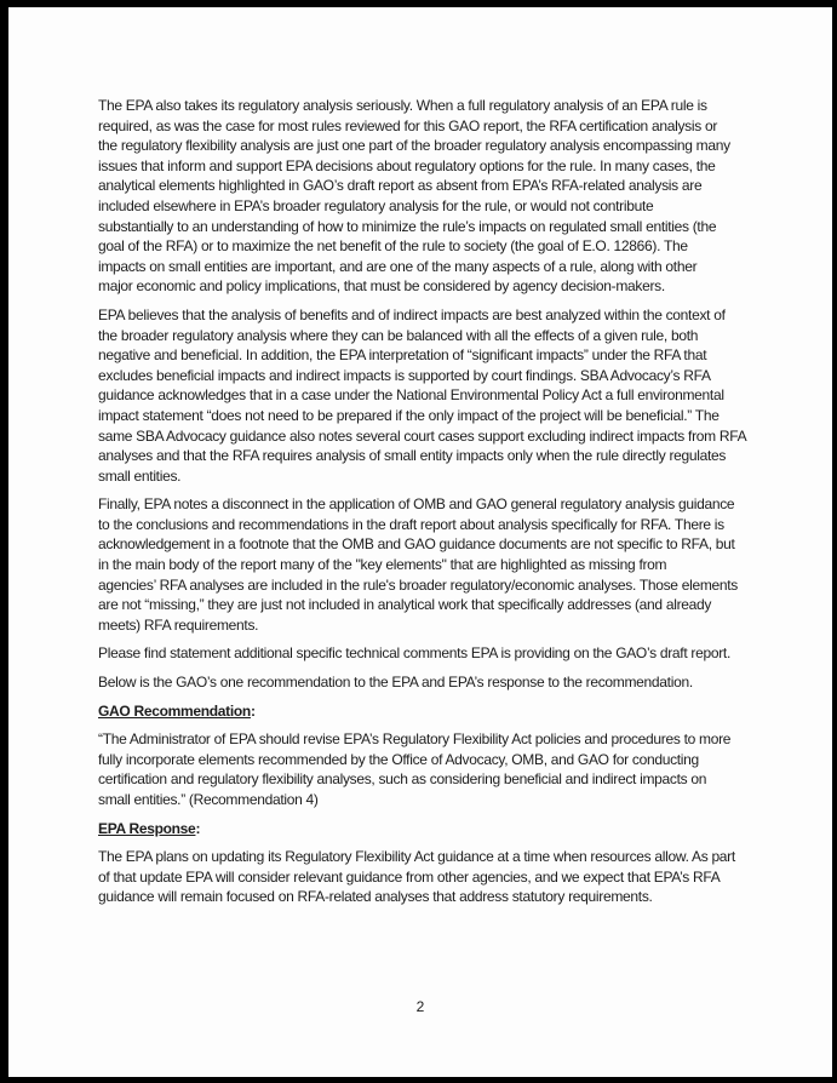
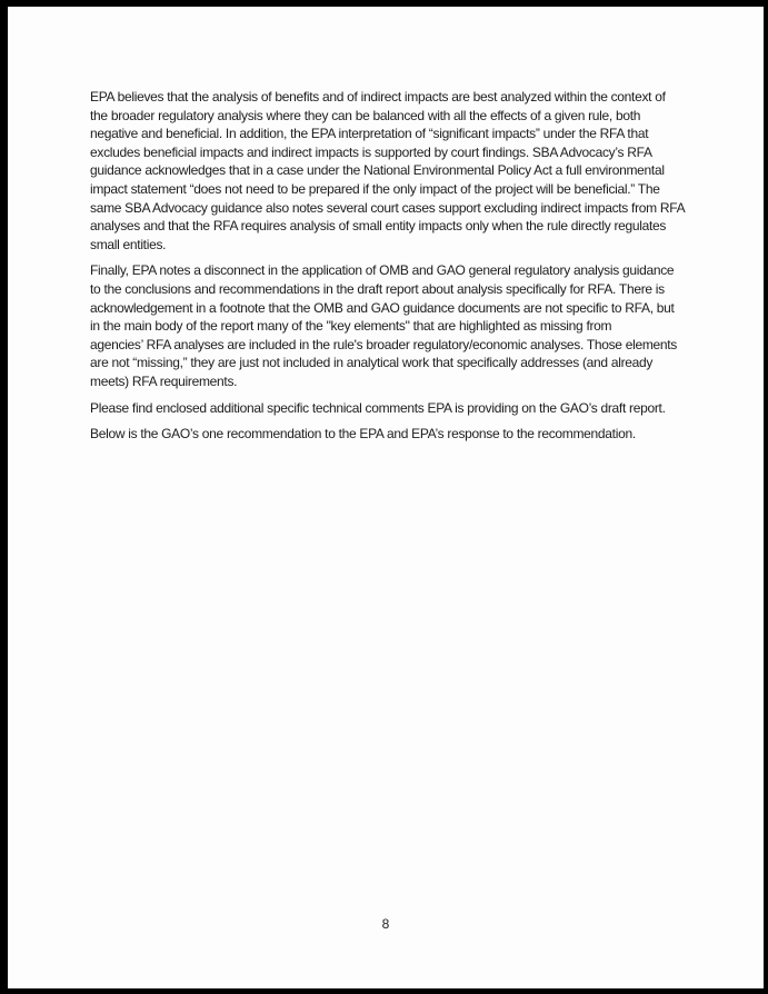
- The EPA also takes its regulatory analysis seriously. When a full regulatory analysis of an EPA rule is
- required, as was the case for most rules reviewed for this GAO report, the RFA certification analysis or
- the regulatory flexibility analysis are just one part of the broader regulatory analysis encompassing many
- issues that inform and support EPA decisions about regulatory options for the rule. In many cases, the
- analytical elements highlighted in GAO’s draft report as absent from EPA’s RFA-related analysis are
- included elsewhere in EPA’s broader regulatory analysis for the rule, or would not contribute
- substantially to an understanding of how to minimize the rule’s impacts on regulated small entities (the
- goal of the RFA) or to maximize the net benefit of the rule to society (the goal of E.O. 12866). The
- impacts on small entities are important, and are one of the many aspects of a rule, along with other
- major economic and policy implications, that must be considered by agency decision-makers.
  EPA believes that the analysis of benefits and of indirect impacts are best analyzed within the context of
  the broader regulatory analysis where they can be balanced with all the effects of a given rule, both
  negative and beneficial. In addition, the EPA interpretation of “significant impacts” under the RFA that
  excludes beneficial impacts and indirect impacts is supported by court findings. SBA Advocacy’s RFA
  guidance acknowledges that in a case under the National Environmental Policy Act a full environmental
  impact statement “does not need to be prepared if the only impact of the project will be beneficial.” The
  same SBA Advocacy guidance also notes several court cases support excluding indirect impacts from RFA
  analyses and that the RFA requires analysis of small entity impacts only when the rule directly regulates
  small entities.
  Finally, EPA notes a disconnect in the application of OMB and GAO general regulatory analysis guidance
  to the conclusions and recommendations in the draft report about analysis specifically for RFA. There is
  acknowledgement in a footnote that the OMB and GAO guidance documents are not specific to RFA, but
  in the main body of the report many of the "key elements" that are highlighted as missing from
  agencies’ RFA analyses are included in the rule's broader regulatory/economic analyses. Those elements
  are not “missing,” they are just not included in analytical work that specifically addresses (and already
  meets) RFA requirements.
- Please find statement additional specific technical comments EPA is providing on the GAO’s draft report.
+ Please find enclosed additional specific technical comments EPA is providing on the GAO’s draft report.
  Below is the GAO’s one recommendation to the EPA and EPA’s response to the recommendation.
- GAO Recommendation:
- “The Administrator of EPA should revise EPA’s Regulatory Flexibility Act policies and procedures to more
- fully incorporate elements recommended by the Office of Advocacy, OMB, and GAO for conducting
- certification and regulatory flexibility analyses, such as considering beneficial and indirect impacts on
- small entities.” (Recommendation 4)
- EPA Response:
- The EPA plans on updating its Regulatory Flexibility Act guidance at a time when resources allow. As part
- of that update EPA will consider relevant guidance from other agencies, and we expect that EPA’s RFA
- guidance will remain focused on RFA-related analyses that address statutory requirements.
- 2
+ 8
